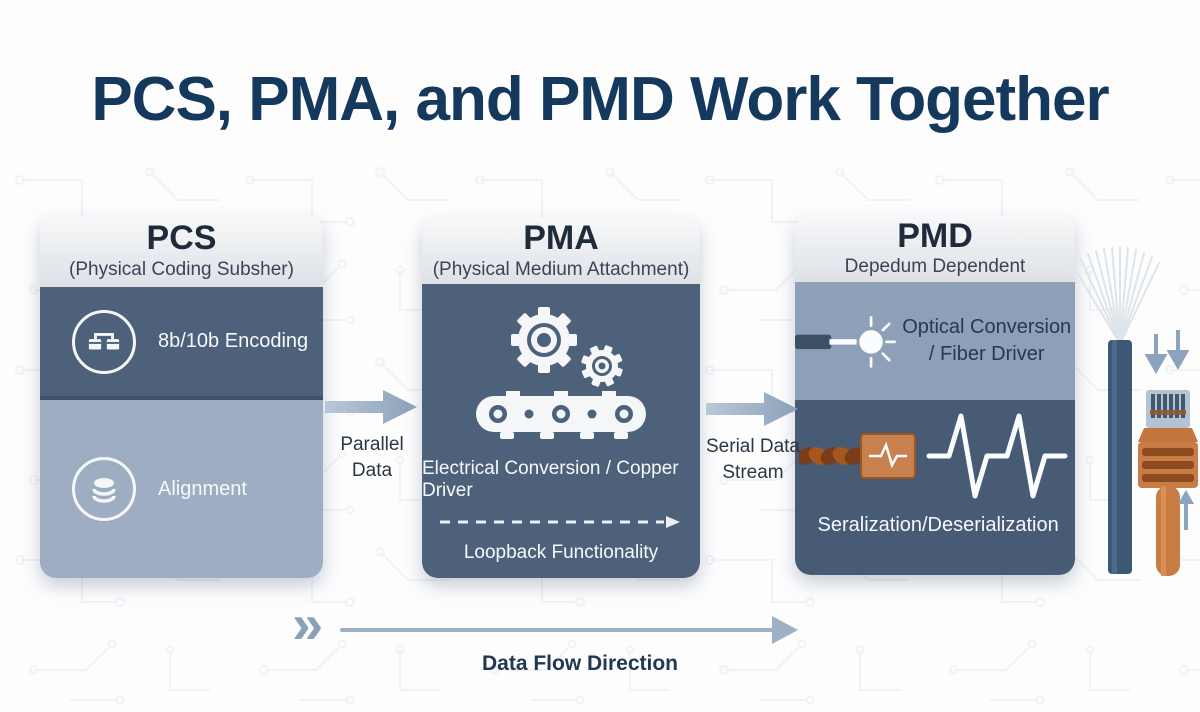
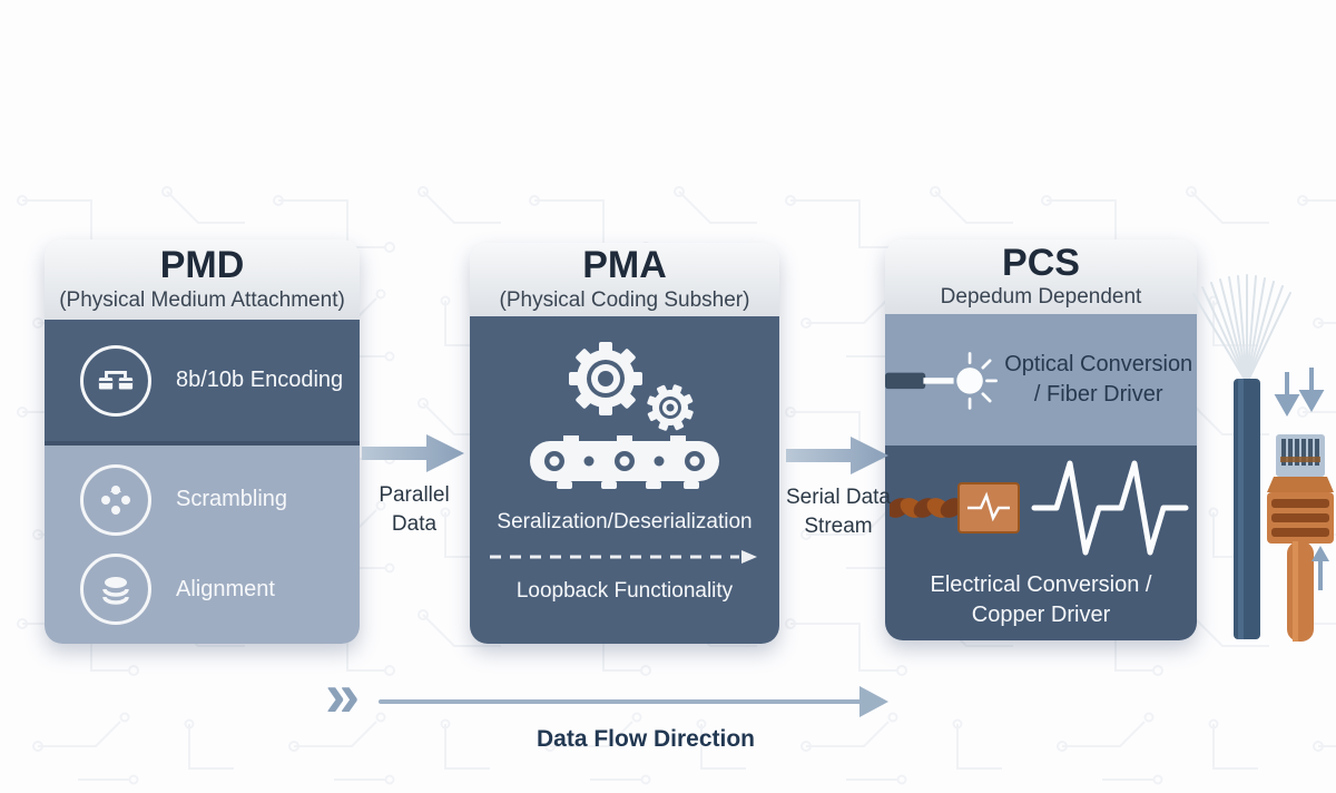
- PCS, PMA, and PMD Work Together
- PCS
+ PMD
- (Physical Coding Subsher)
+ (Physical Medium Attachment)
  8b/10b Encoding
+ Scrambling
  Alignment
  PMA
- (Physical Medium Attachment)
+ (Physical Coding Subsher)
- Electrical Conversion / Copper Driver
+ Seralization/Deserialization
  Loopback Functionality
- PMD
+ PCS
  Depedum Dependent
  Optical Conversion / Fiber Driver
- Seralization/Deserialization
+ Electrical Conversion / Copper Driver
  Parallel Data
  Serial Data Stream
  »
  Data Flow Direction
